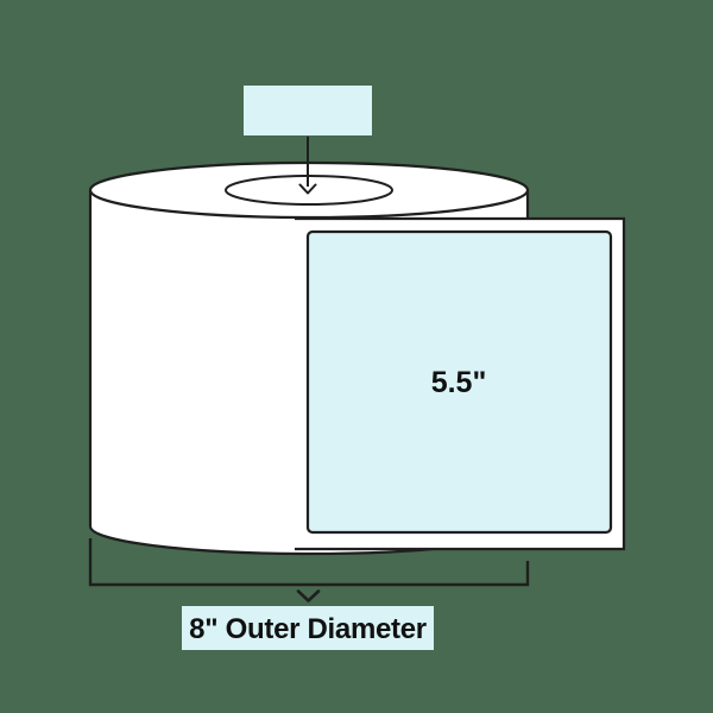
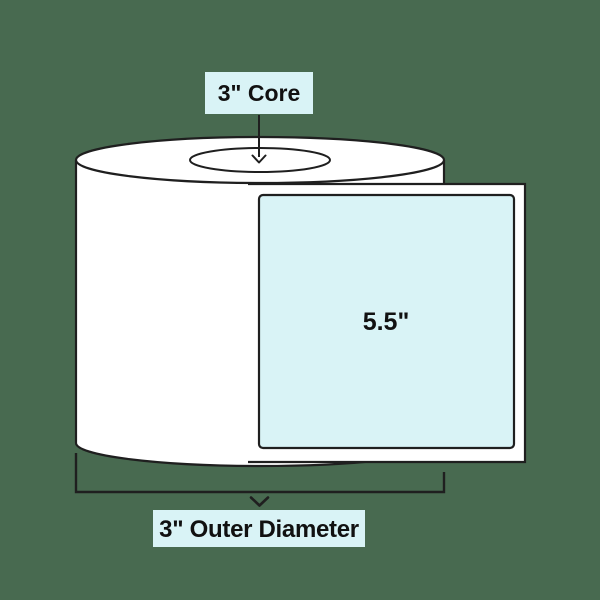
  5.5"
+ 3" Core
- 8" Outer Diameter
+ 3" Outer Diameter
